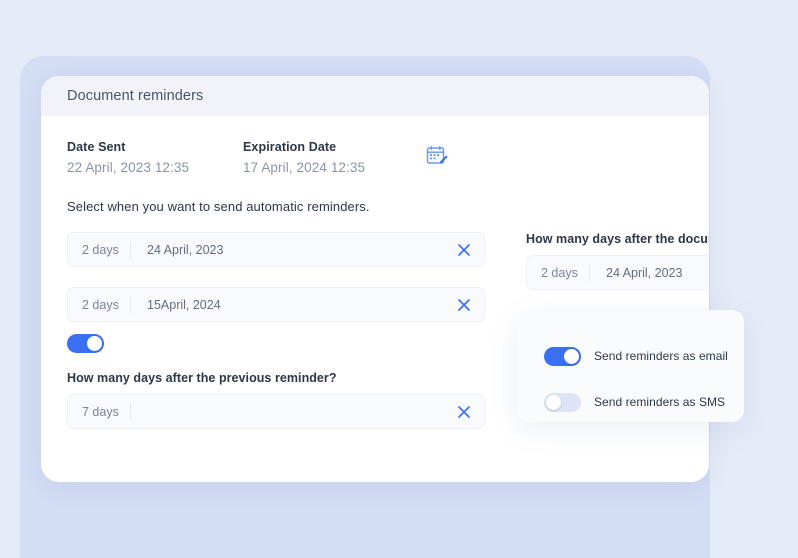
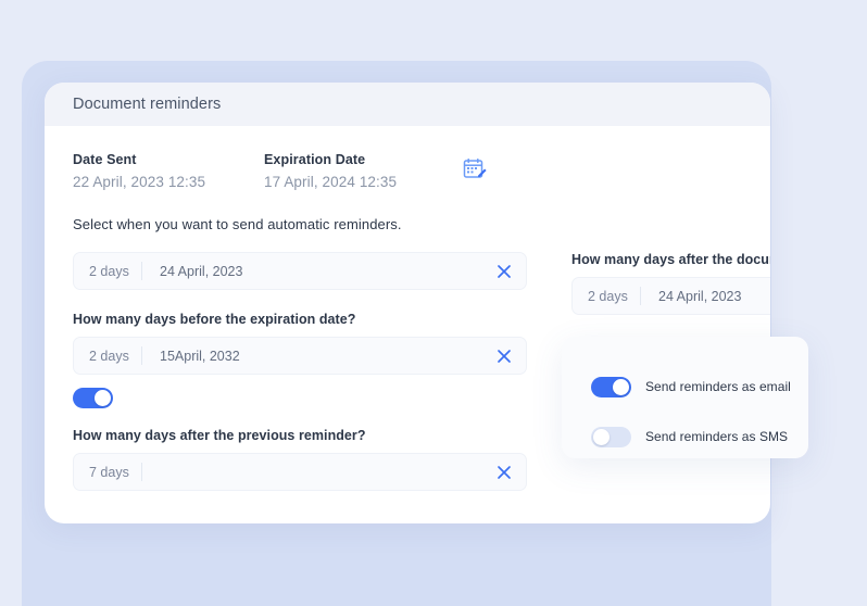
  Document reminders
  Date Sent
  22 April, 2023 12:35
  Expiration Date
  17 April, 2024 12:35
  Select when you want to send automatic reminders.
  How many days after the docu
  2 days
  24 April, 2023
  2 days
  24 April, 2023
+ How many days before the expiration date?
  2 days
- 15April, 2024
+ 15April, 2032
  How many days after the previous reminder?
  7 days
  Send reminders as email
  Send reminders as SMS
